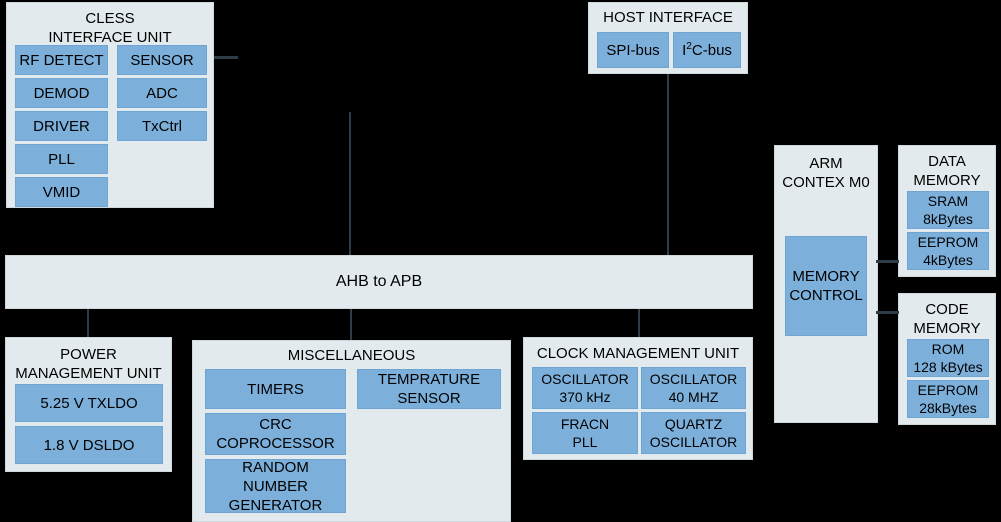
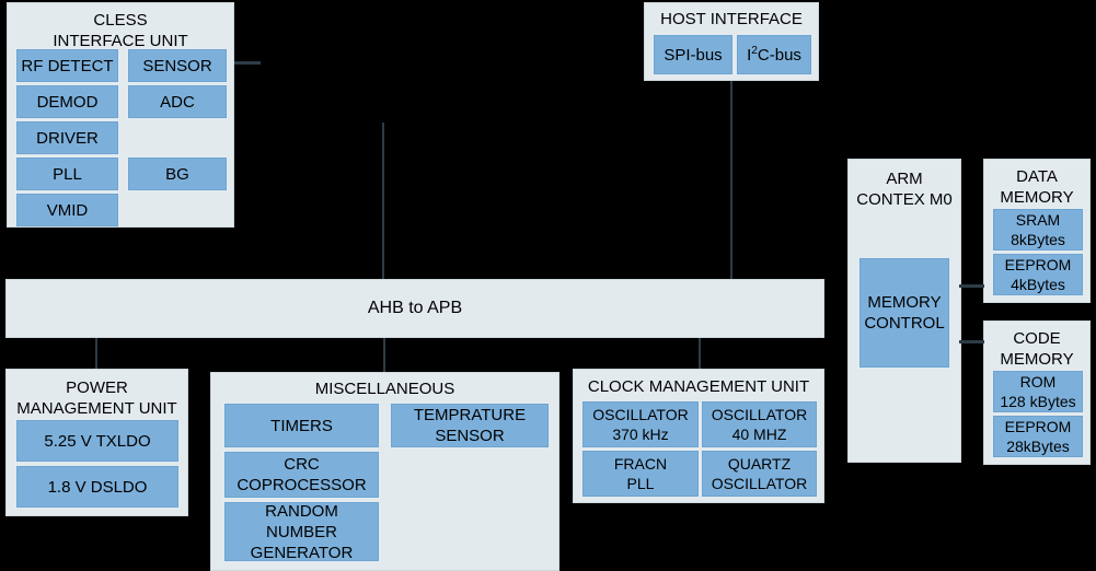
  CLESS
  INTERFACE UNIT
  RF DETECT
  SENSOR
  DEMOD
  ADC
  DRIVER
- TxCtrl
  PLL
+ BG
  VMID
  HOST INTERFACE
  SPI-bus
  I2C-bus
  ARM
  CONTEX M0
  MEMORY
  CONTROL
  DATA
  MEMORY
  SRAM
  8kBytes
  EEPROM
  4kBytes
  CODE
  MEMORY
  ROM
  128 kBytes
  EEPROM
  28kBytes
  AHB to APB
  POWER
  MANAGEMENT UNIT
  5.25 V TXLDO
  1.8 V DSLDO
  MISCELLANEOUS
  TIMERS
  TEMPRATURE
  SENSOR
  CRC
  COPROCESSOR
  RANDOM
  NUMBER
  GENERATOR
  CLOCK MANAGEMENT UNIT
  OSCILLATOR
  370 kHz
  OSCILLATOR
  40 MHZ
  FRACN
  PLL
  QUARTZ
  OSCILLATOR
